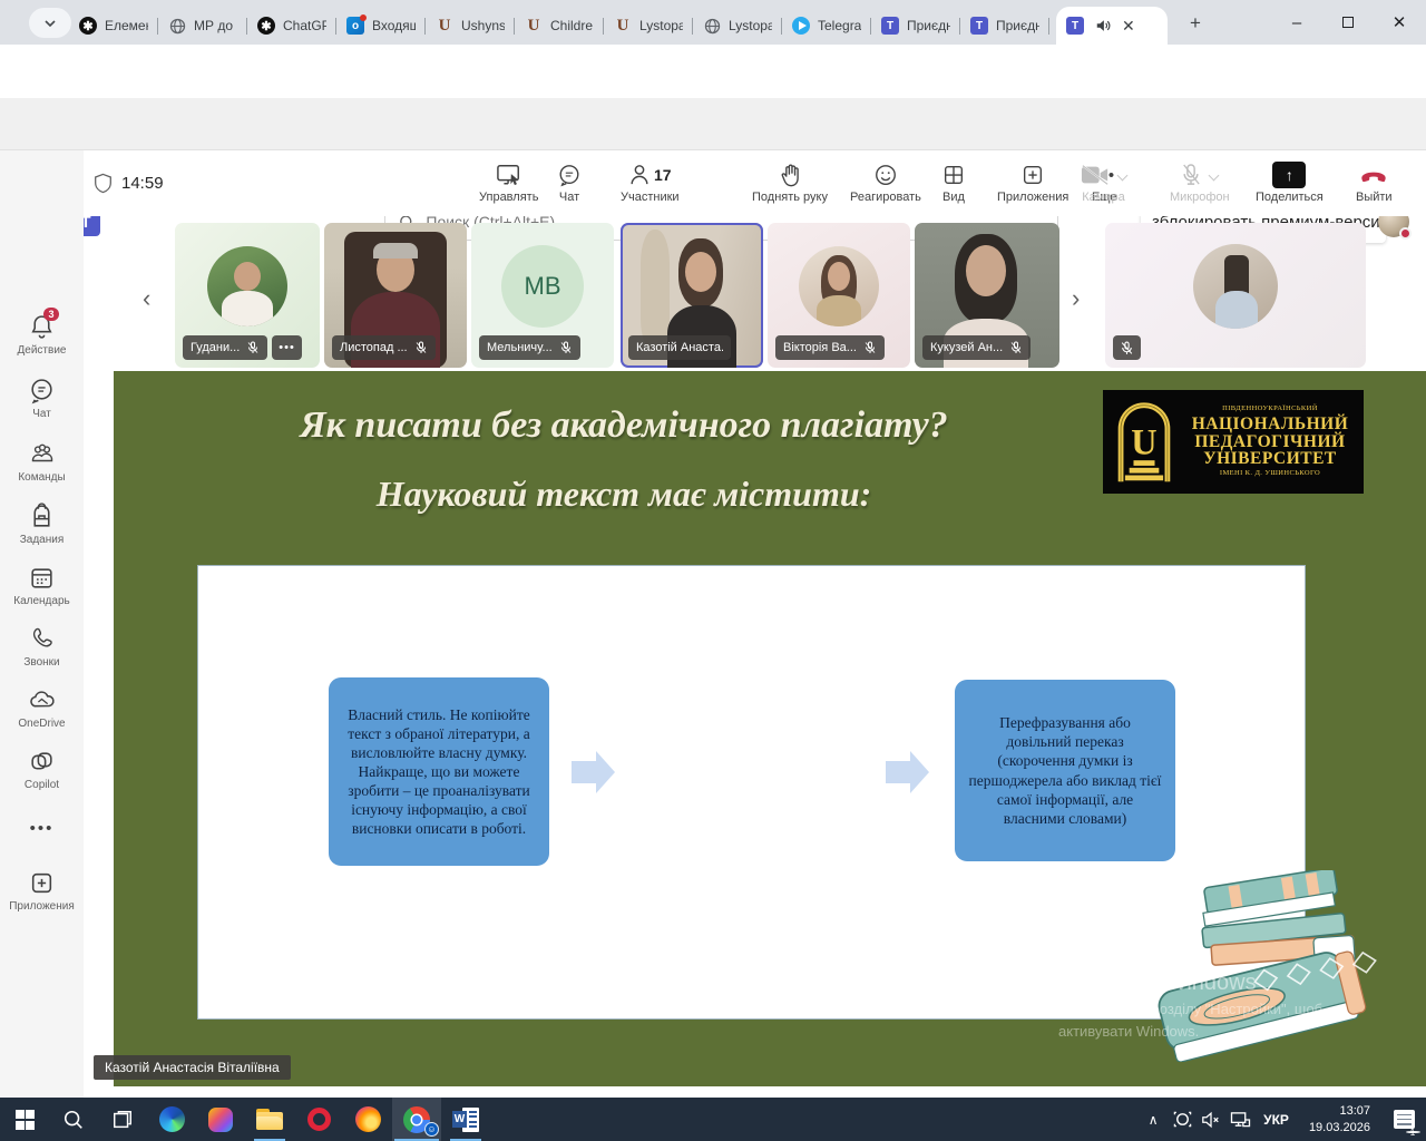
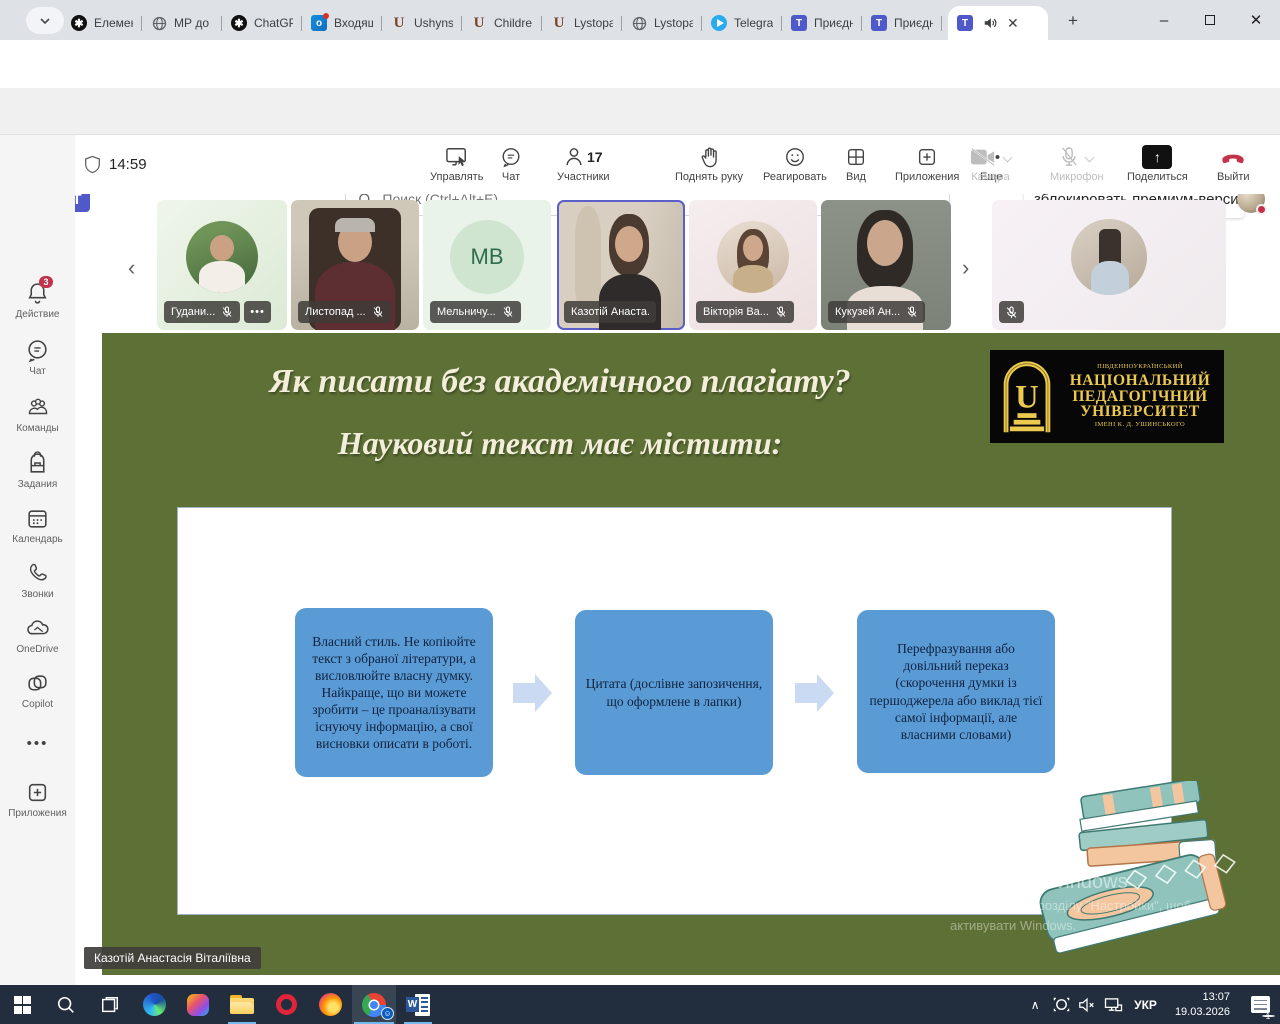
  Елеме
  МР до
  ChatGP
  Входящ
  Ushyns
  Childre
  Lystopa
  Lystopa
  Telegra
  Приєдн
  Приєдн
  ✕
  +
  –
  ✕
  T
  Поиск (Ctrl+Alt+E)
  3
  Действие
  Чат
  Команды
  Задания
  Календарь
  Звонки
  OneDrive
  Copilot
  •••
  Приложения
  14:59
  Управлять
  Чат
  17
  Участники
  Поднять руку
  Реагировать
  Вид
  Приложения
  Еще
  Камера
  Микрофон
  ↑
  Поделиться
  Выйти
  ‹
  Гудани...
  •••
  Листопад ...
  МВ
  Мельничу...
  Казотій Анаста.
  Вікторія Ва...
  Кукузей Ан...
  ›
  Як писати без академічного плагіату?
  Науковий текст має містити:
  U
  НАЦІОНАЛЬНИЙ
  ПЕДАГОГІЧНИЙ
  УНІВЕРСИТЕТ
  Власний стиль. Не копіюйте текст з обраної літератури, а висловлюйте власну думку. Найкраще, що ви можете зробити – це проаналізувати існуючу інформацію, а свої висновки описати в роботі.
+ Цитата (дослівне запозичення, що оформлене в лапки)
  Перефразування або довільний переказ (скорочення думки із першоджерела або виклад тієї самої інформації, але власними словами)
  Активація Windows
- Перейдіть до розділу "Настройки", щоб
+ Календарь до розділу "Настройки", щоб
  активувати Windows.
  Казотій Анастасія Віталіївна
  ☺
  W
  ∧
  УКР
  13:07
  19.03.2026
  1
